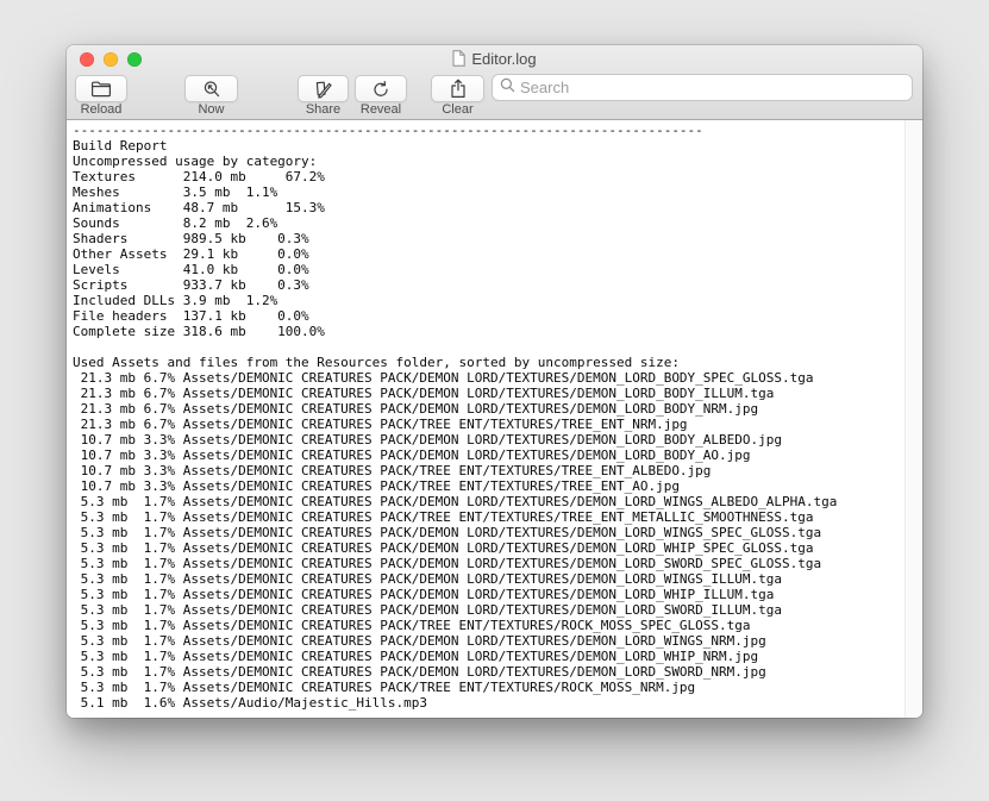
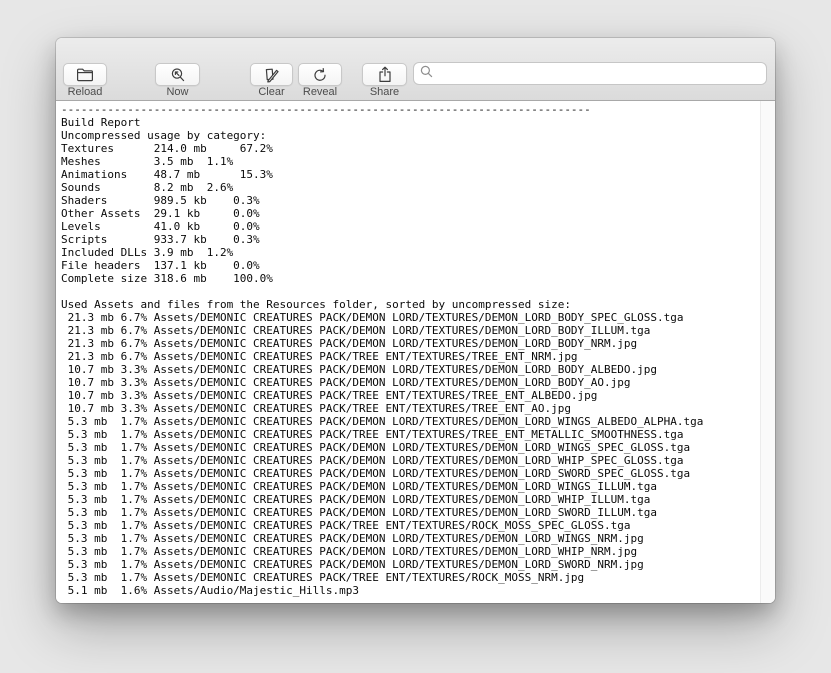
- Editor.log
  Reload
  Now
- Share
+ Clear
  Reveal
- Clear
+ Share
- Search
  --------------------------------------------------------------------------------
  Build Report
  Uncompressed usage by category:
  Textures 214.0 mb 67.2%
  Meshes 3.5 mb 1.1%
  Animations 48.7 mb 15.3%
  Sounds 8.2 mb 2.6%
  Shaders 989.5 kb 0.3%
  Other Assets 29.1 kb 0.0%
  Levels 41.0 kb 0.0%
  Scripts 933.7 kb 0.3%
  Included DLLs 3.9 mb 1.2%
  File headers 137.1 kb 0.0%
  Complete size 318.6 mb 100.0%
  Used Assets and files from the Resources folder, sorted by uncompressed size:
  21.3 mb 6.7% Assets/DEMONIC CREATURES PACK/DEMON LORD/TEXTURES/DEMON_LORD_BODY_SPEC_GLOSS.tga
  21.3 mb 6.7% Assets/DEMONIC CREATURES PACK/DEMON LORD/TEXTURES/DEMON_LORD_BODY_ILLUM.tga
  21.3 mb 6.7% Assets/DEMONIC CREATURES PACK/DEMON LORD/TEXTURES/DEMON_LORD_BODY_NRM.jpg
  21.3 mb 6.7% Assets/DEMONIC CREATURES PACK/TREE ENT/TEXTURES/TREE_ENT_NRM.jpg
  10.7 mb 3.3% Assets/DEMONIC CREATURES PACK/DEMON LORD/TEXTURES/DEMON_LORD_BODY_ALBEDO.jpg
  10.7 mb 3.3% Assets/DEMONIC CREATURES PACK/DEMON LORD/TEXTURES/DEMON_LORD_BODY_AO.jpg
  10.7 mb 3.3% Assets/DEMONIC CREATURES PACK/TREE ENT/TEXTURES/TREE_ENT_ALBEDO.jpg
  10.7 mb 3.3% Assets/DEMONIC CREATURES PACK/TREE ENT/TEXTURES/TREE_ENT_AO.jpg
  5.3 mb 1.7% Assets/DEMONIC CREATURES PACK/DEMON LORD/TEXTURES/DEMON_LORD_WINGS_ALBEDO_ALPHA.tga
  5.3 mb 1.7% Assets/DEMONIC CREATURES PACK/TREE ENT/TEXTURES/TREE_ENT_METALLIC_SMOOTHNESS.tga
  5.3 mb 1.7% Assets/DEMONIC CREATURES PACK/DEMON LORD/TEXTURES/DEMON_LORD_WINGS_SPEC_GLOSS.tga
  5.3 mb 1.7% Assets/DEMONIC CREATURES PACK/DEMON LORD/TEXTURES/DEMON_LORD_WHIP_SPEC_GLOSS.tga
  5.3 mb 1.7% Assets/DEMONIC CREATURES PACK/DEMON LORD/TEXTURES/DEMON_LORD_SWORD_SPEC_GLOSS.tga
  5.3 mb 1.7% Assets/DEMONIC CREATURES PACK/DEMON LORD/TEXTURES/DEMON_LORD_WINGS_ILLUM.tga
  5.3 mb 1.7% Assets/DEMONIC CREATURES PACK/DEMON LORD/TEXTURES/DEMON_LORD_WHIP_ILLUM.tga
  5.3 mb 1.7% Assets/DEMONIC CREATURES PACK/DEMON LORD/TEXTURES/DEMON_LORD_SWORD_ILLUM.tga
  5.3 mb 1.7% Assets/DEMONIC CREATURES PACK/TREE ENT/TEXTURES/ROCK_MOSS_SPEC_GLOSS.tga
  5.3 mb 1.7% Assets/DEMONIC CREATURES PACK/DEMON LORD/TEXTURES/DEMON_LORD_WINGS_NRM.jpg
  5.3 mb 1.7% Assets/DEMONIC CREATURES PACK/DEMON LORD/TEXTURES/DEMON_LORD_WHIP_NRM.jpg
  5.3 mb 1.7% Assets/DEMONIC CREATURES PACK/DEMON LORD/TEXTURES/DEMON_LORD_SWORD_NRM.jpg
  5.3 mb 1.7% Assets/DEMONIC CREATURES PACK/TREE ENT/TEXTURES/ROCK_MOSS_NRM.jpg
  5.1 mb 1.6% Assets/Audio/Majestic_Hills.mp3
